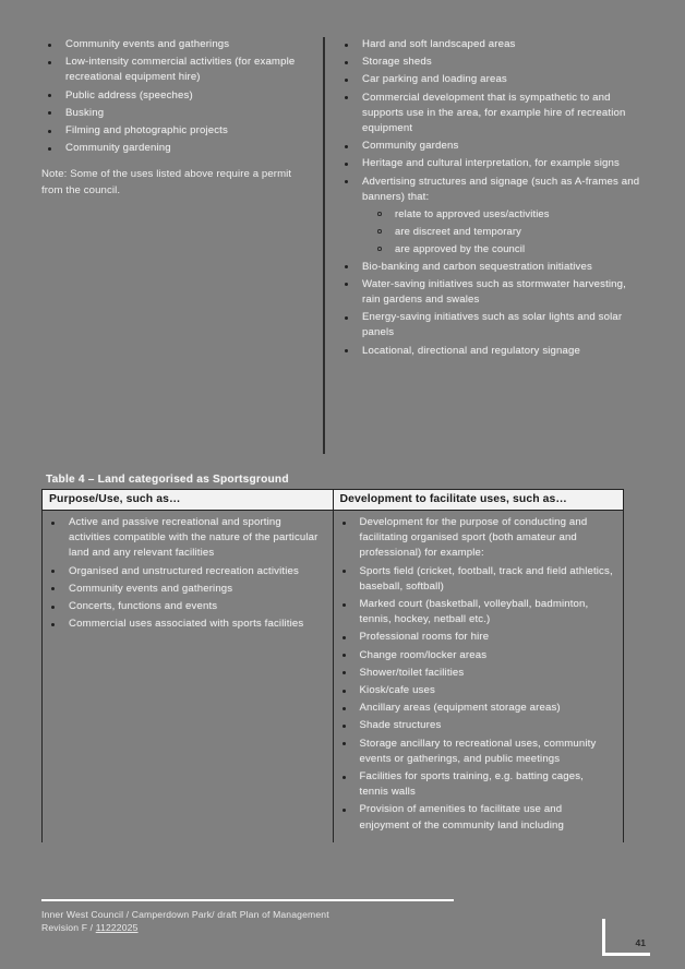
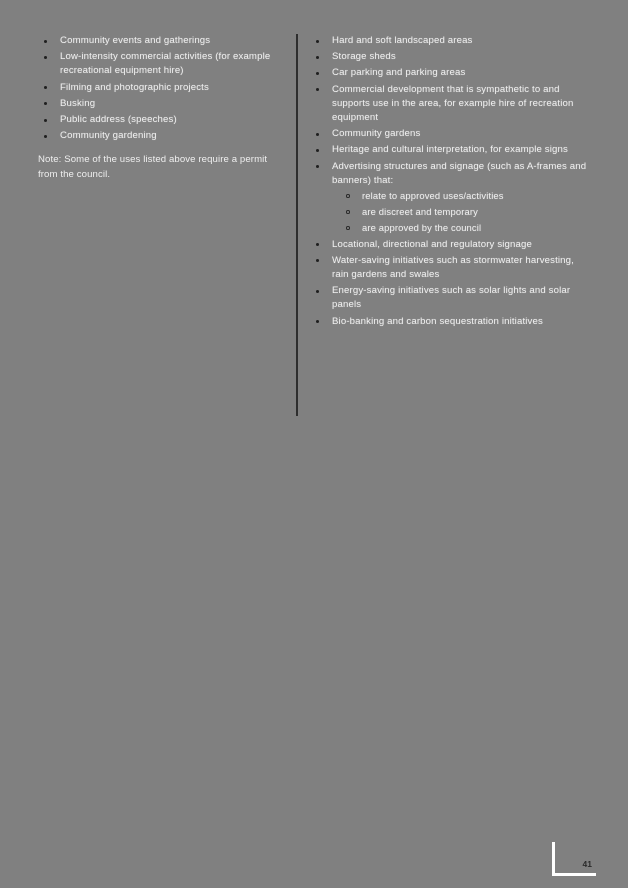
  Community events and gatherings
  Low-intensity commercial activities (for example recreational equipment hire)
- Public address (speeches)
+ Filming and photographic projects
  Busking
- Filming and photographic projects
+ Public address (speeches)
  Community gardening
  Note: Some of the uses listed above require a permit from the council.
  Hard and soft landscaped areas
  Storage sheds
- Car parking and loading areas
+ Car parking and parking areas
  Commercial development that is sympathetic to and supports use in the area, for example hire of recreation equipment
  Community gardens
  Heritage and cultural interpretation, for example signs
  Advertising structures and signage (such as A-frames and banners) that:
  relate to approved uses/activities
  are discreet and temporary
  are approved by the council
- Bio-banking and carbon sequestration initiatives
+ Locational, directional and regulatory signage
  Water-saving initiatives such as stormwater harvesting, rain gardens and swales
  Energy-saving initiatives such as solar lights and solar panels
- Locational, directional and regulatory signage
+ Bio-banking and carbon sequestration initiatives
- Table 4 – Land categorised as Sportsground
- Purpose/Use, such as…	Development to facilitate uses, such as…
- Active and passive recreational and sporting activities compatible with the nature of the particular land and any relevant facilities Organised and unstructured recreation activities Community events and gatherings Concerts, functions and events Commercial uses associated with sports facilities	Development for the purpose of conducting and facilitating organised sport (both amateur and professional) for example: Sports field (cricket, football, track and field athletics, baseball, softball) Marked court (basketball, volleyball, badminton, tennis, hockey, netball etc.) Professional rooms for hire Change room/locker areas Shower/toilet facilities Kiosk/cafe uses Ancillary areas (equipment storage areas) Shade structures Storage ancillary to recreational uses, community events or gatherings, and public meetings Facilities for sports training, e.g. batting cages, tennis walls Provision of amenities to facilitate use and enjoyment of the community land including
- Inner West Council / Camperdown Park/ draft Plan of Management
- Revision F / 11222025
  41
